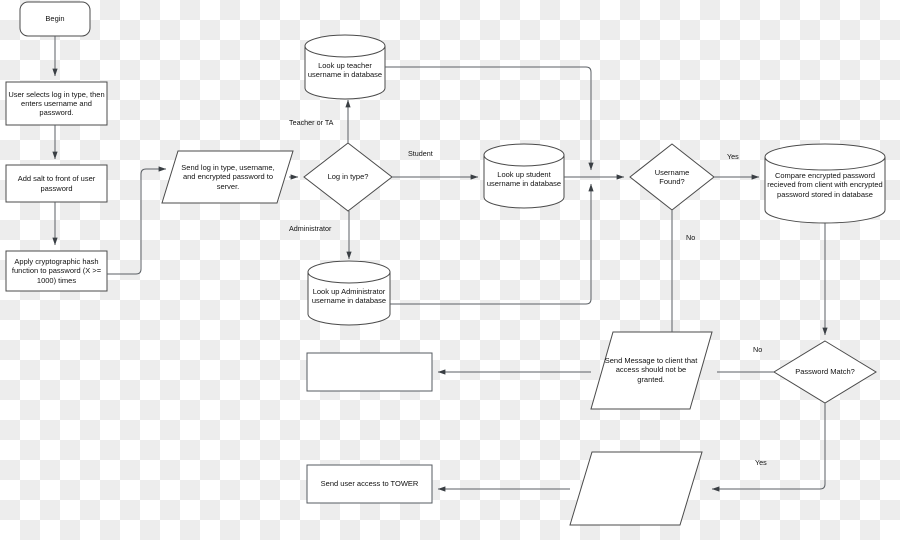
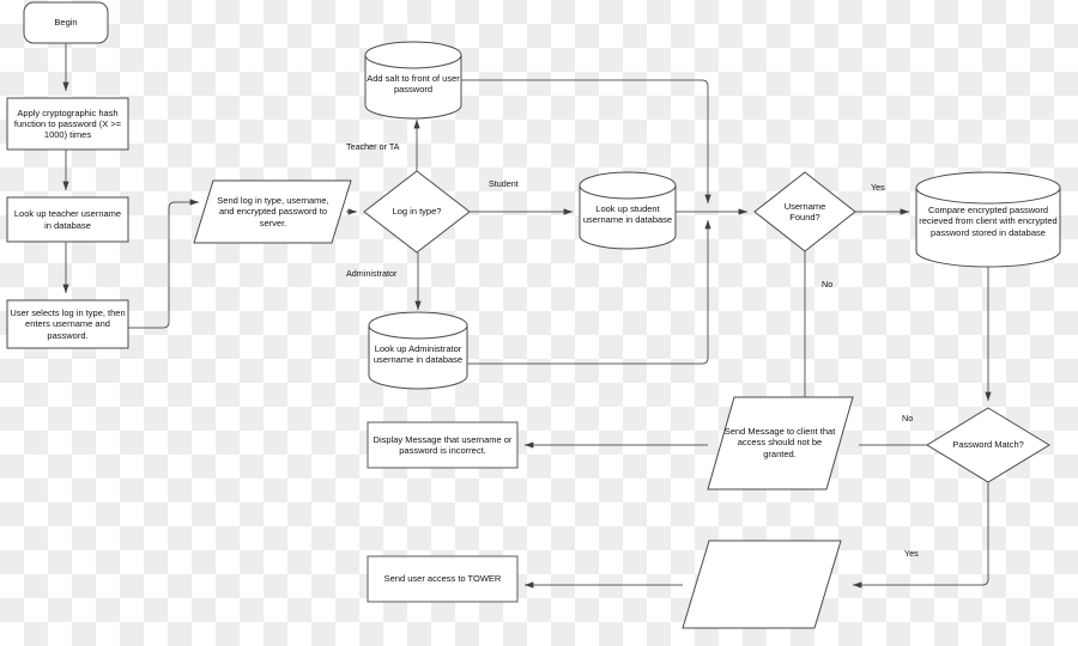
  Begin
- User selects log in type, then enters username and password.
+ Apply cryptographic hash function to password (X >= 1000) times
- Add salt to front of user password
+ Look up teacher username in database
- Apply cryptographic hash function to password (X >= 1000) times
+ User selects log in type, then enters username and password.
  Send log in type, username, and encrypted password to server.
  Log in type?
- Look up teacher username in database
+ Add salt to front of user password
  Look up student username in database
  Look up Administrator username in database
  Username Found?
  Compare encrypted password recieved from client with encrypted password stored in database
  Password Match?
  Send Message to client that access should not be granted.
+ Display Message that username or password is incorrect.
  Send user access to TOWER
  Teacher or TA
  Student
  Administrator
  Yes
  No
  No
  Yes
